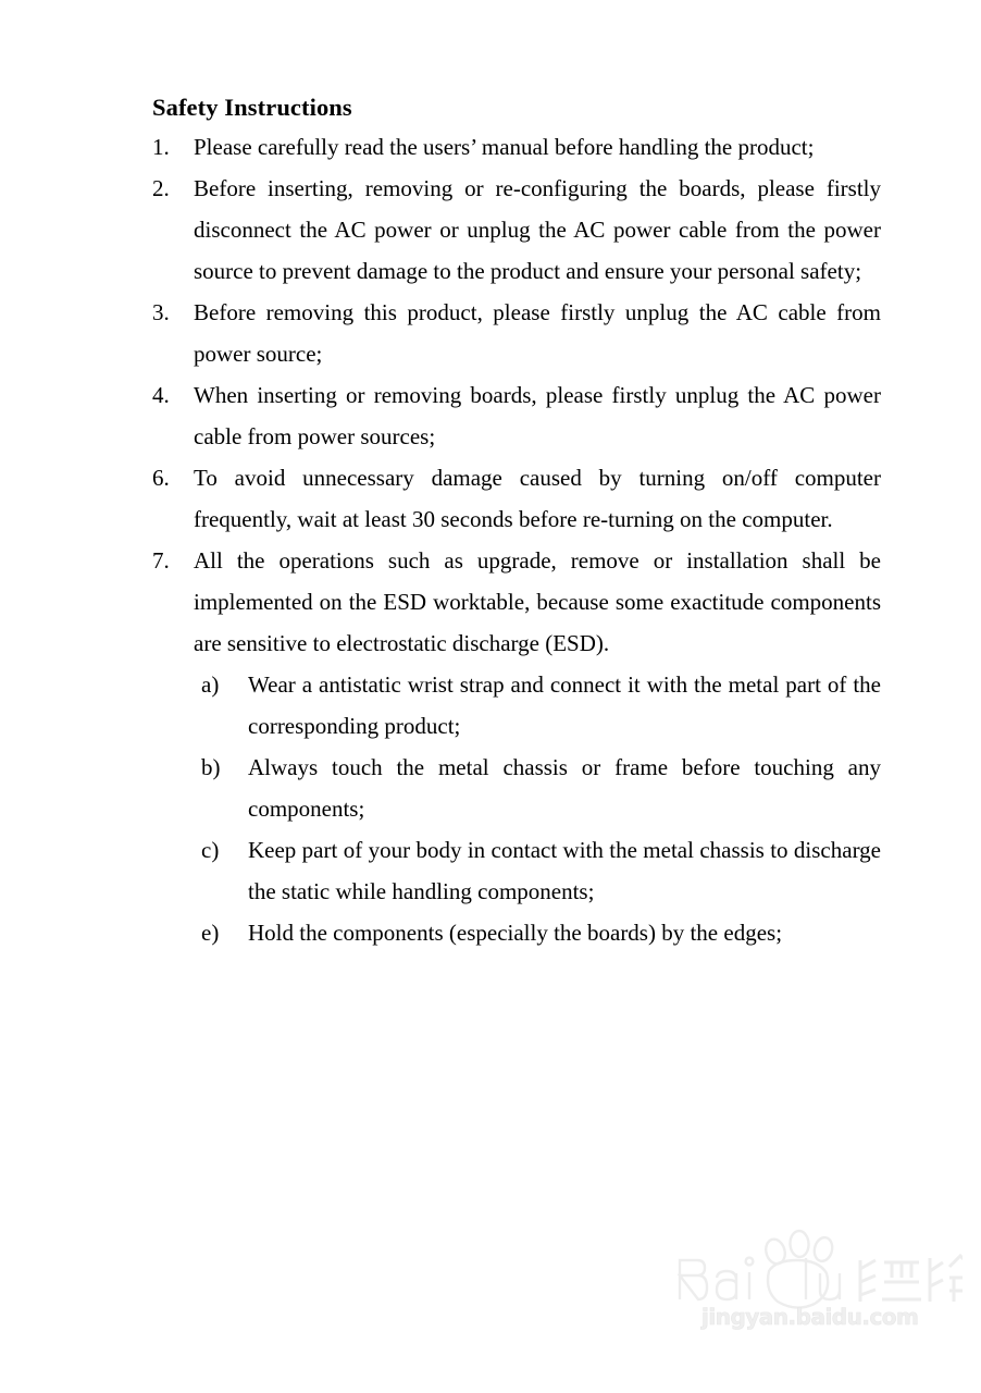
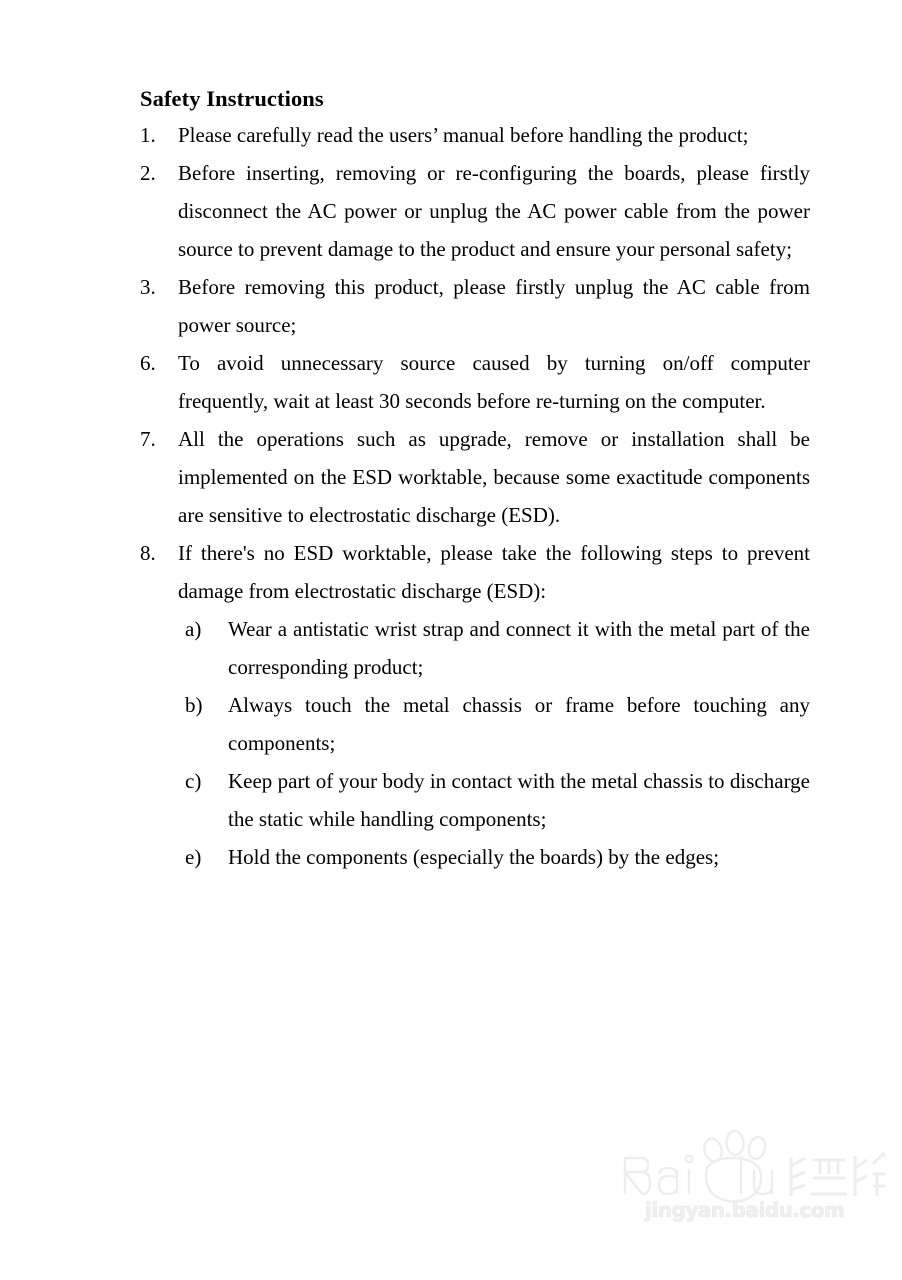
  Safety Instructions
  1.
  Please carefully read the users’ manual before handling the product;
  2.
  Before inserting, removing or re-configuring the boards, please firstly disconnect the AC power or unplug the AC power cable from the power source to prevent damage to the product and ensure your personal safety;
  3.
  Before removing this product, please firstly unplug the AC cable from power source;
- 4.
- When inserting or removing boards, please firstly unplug the AC power cable from power sources;
  6.
- To avoid unnecessary damage caused by turning on/off computer frequently, wait at least 30 seconds before re-turning on the computer.
+ To avoid unnecessary source caused by turning on/off computer frequently, wait at least 30 seconds before re-turning on the computer.
  7.
  All the operations such as upgrade, remove or installation shall be implemented on the ESD worktable, because some exactitude components are sensitive to electrostatic discharge (ESD).
+ 8.
+ If there's no ESD worktable, please take the following steps to prevent damage from electrostatic discharge (ESD):
  a)
  Wear a antistatic wrist strap and connect it with the metal part of the corresponding product;
  b)
  Always touch the metal chassis or frame before touching any components;
  c)
  Keep part of your body in contact with the metal chassis to discharge the static while handling components;
  e)
  Hold the components (especially the boards) by the edges;
  jingyan.baidu.com
